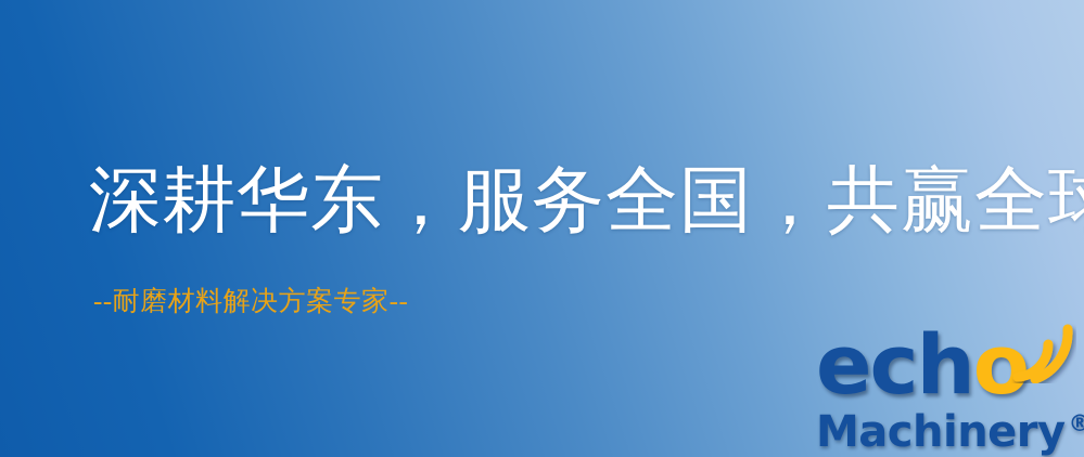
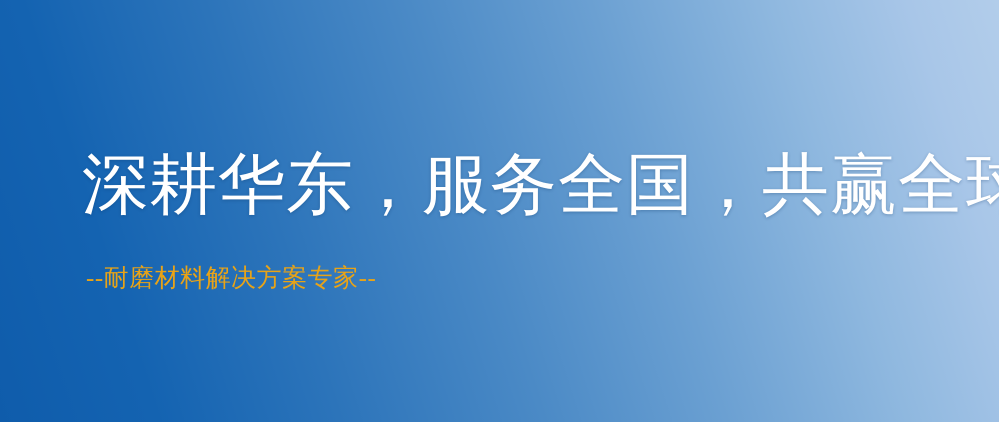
  深耕华东，服务全国，共赢全
  --耐磨材料解决方案专家--
- echo
- Machinery ®
